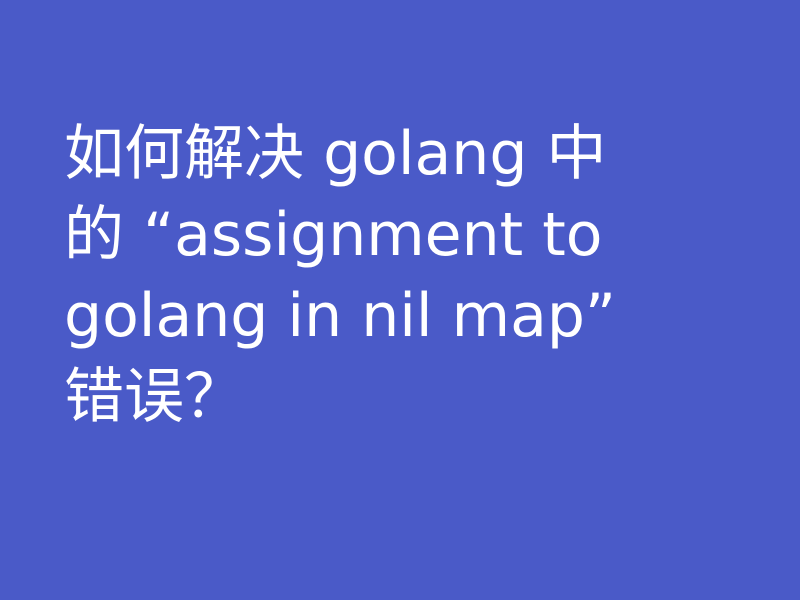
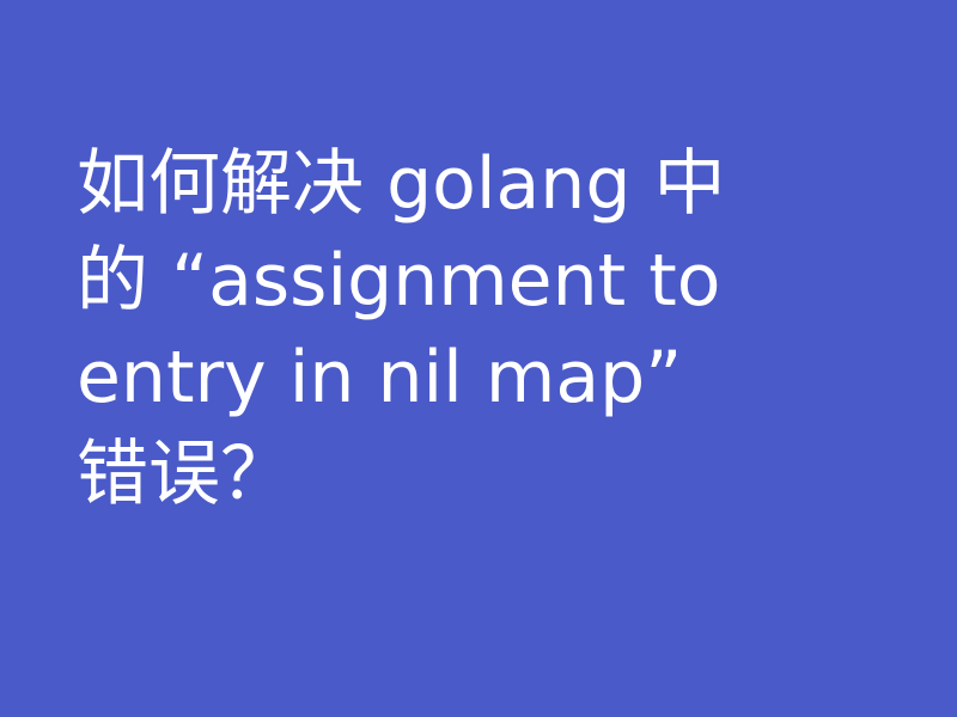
- 如何解决 golang 中的 “assignment to golang in nil map” 错误？
+ 如何解决 golang 中的 “assignment to entry in nil map” 错误？
